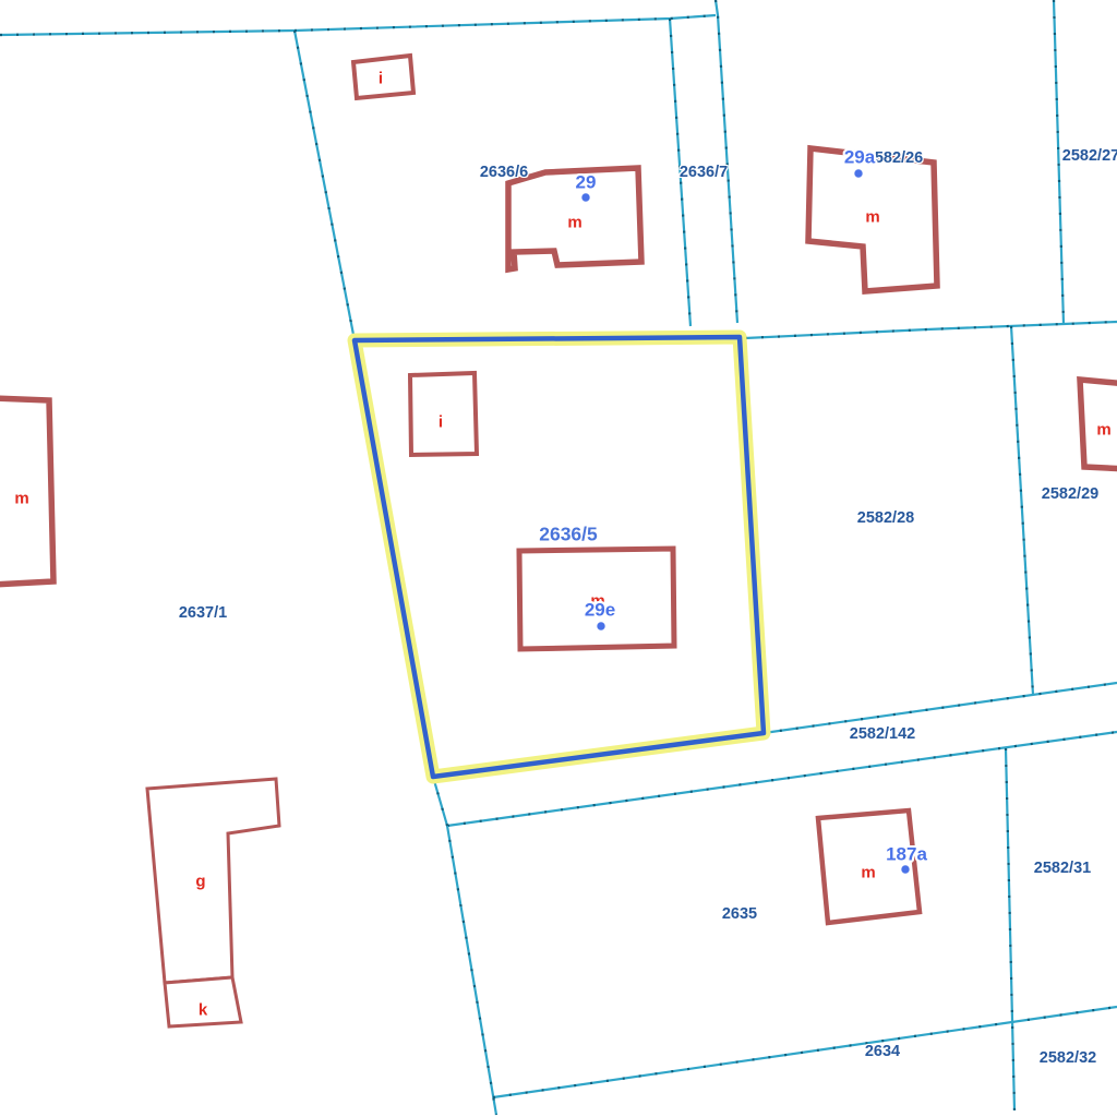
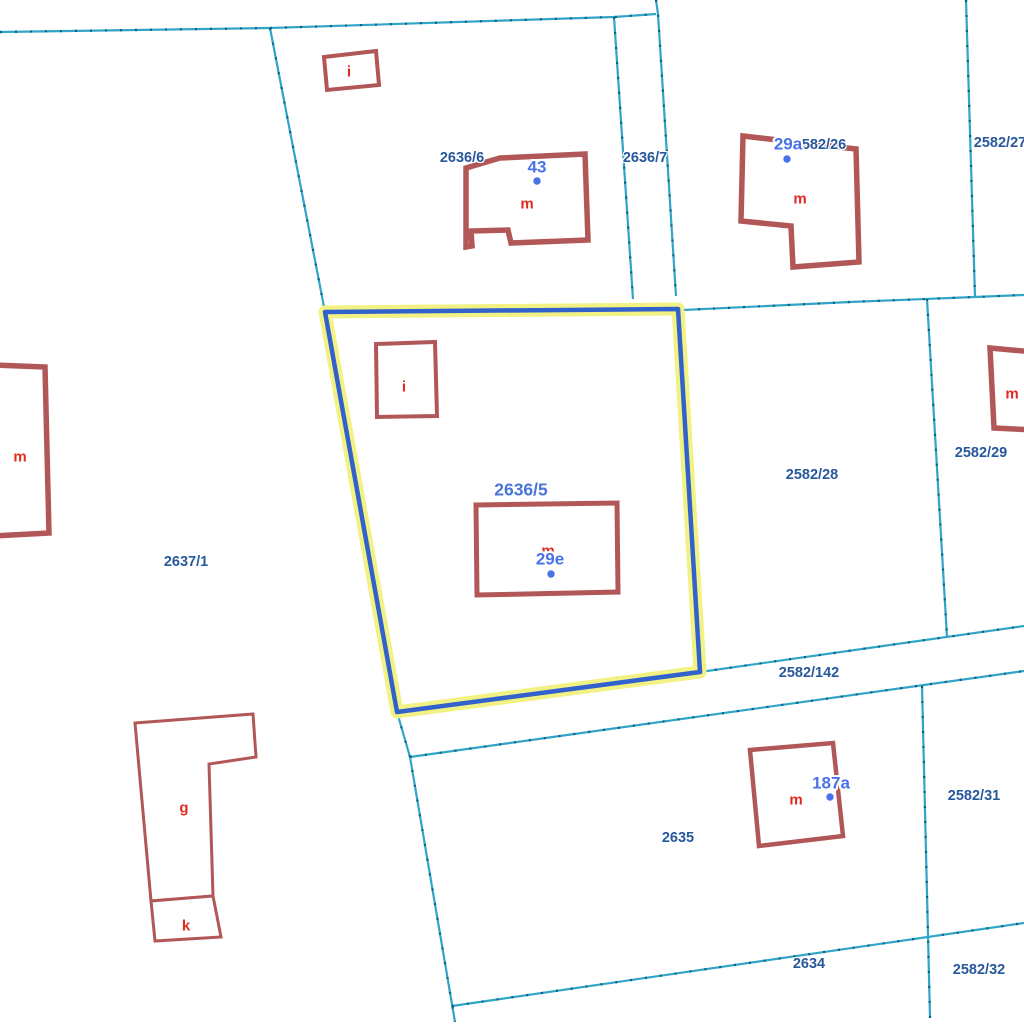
  i
  m
  m
  m
  m
  i
  m
  g
  k
  m
  2636/6
  2636/7
  2582/26
  2582/27
  2582/28
  2582/29
  2582/142
  2637/1
  2635
  2582/31
  2634
  2582/32
  2636/5
- 29
+ 43
  29a
  29e
  187a
